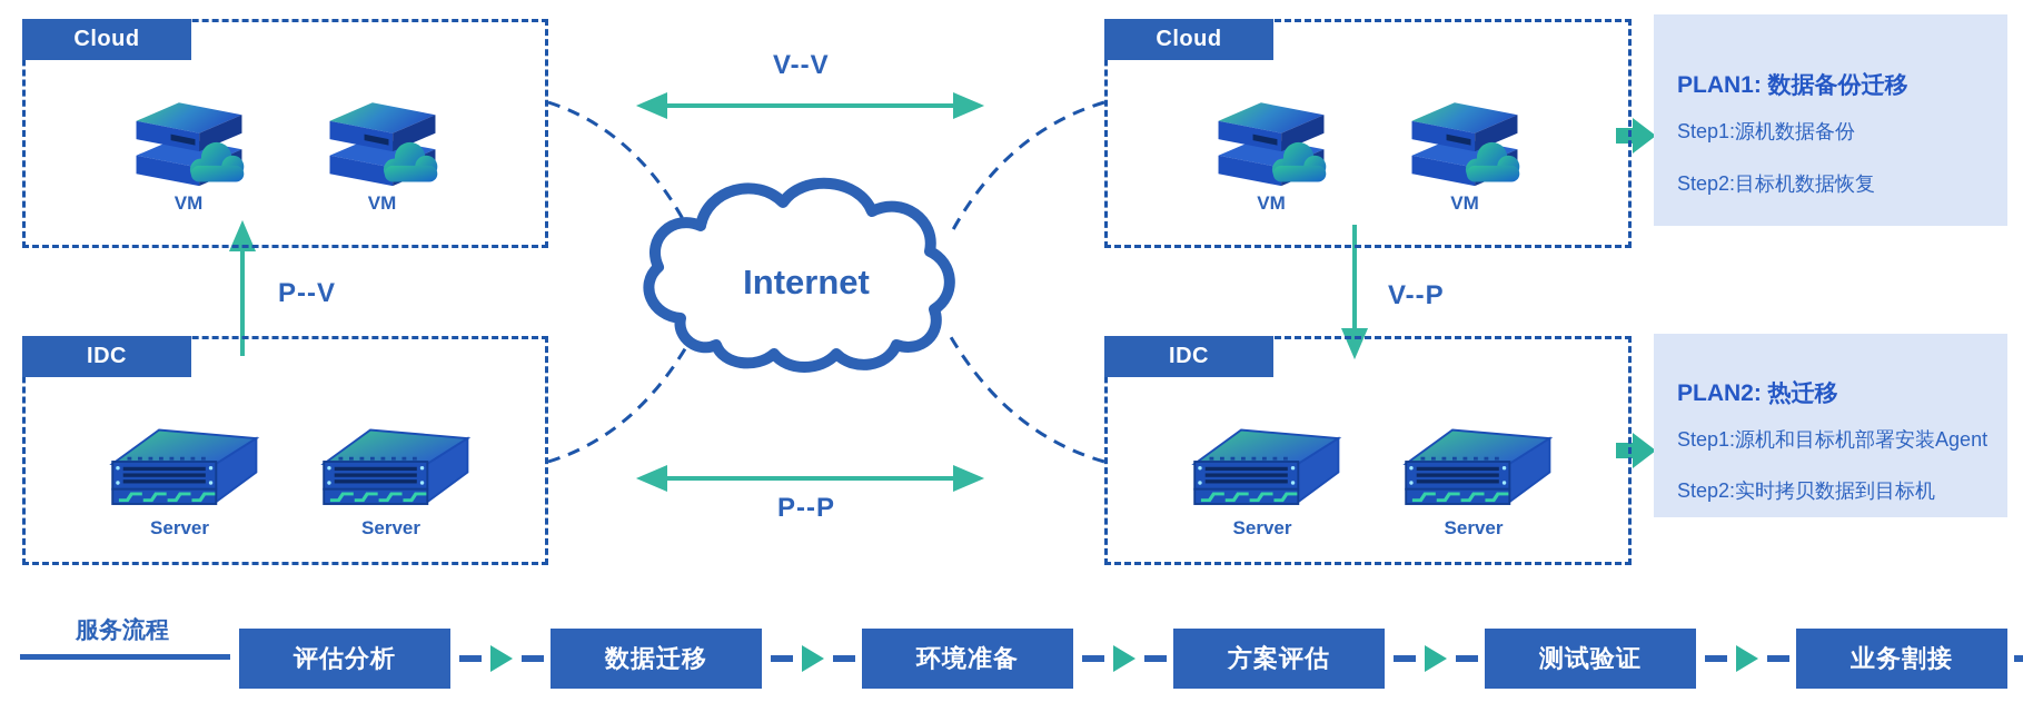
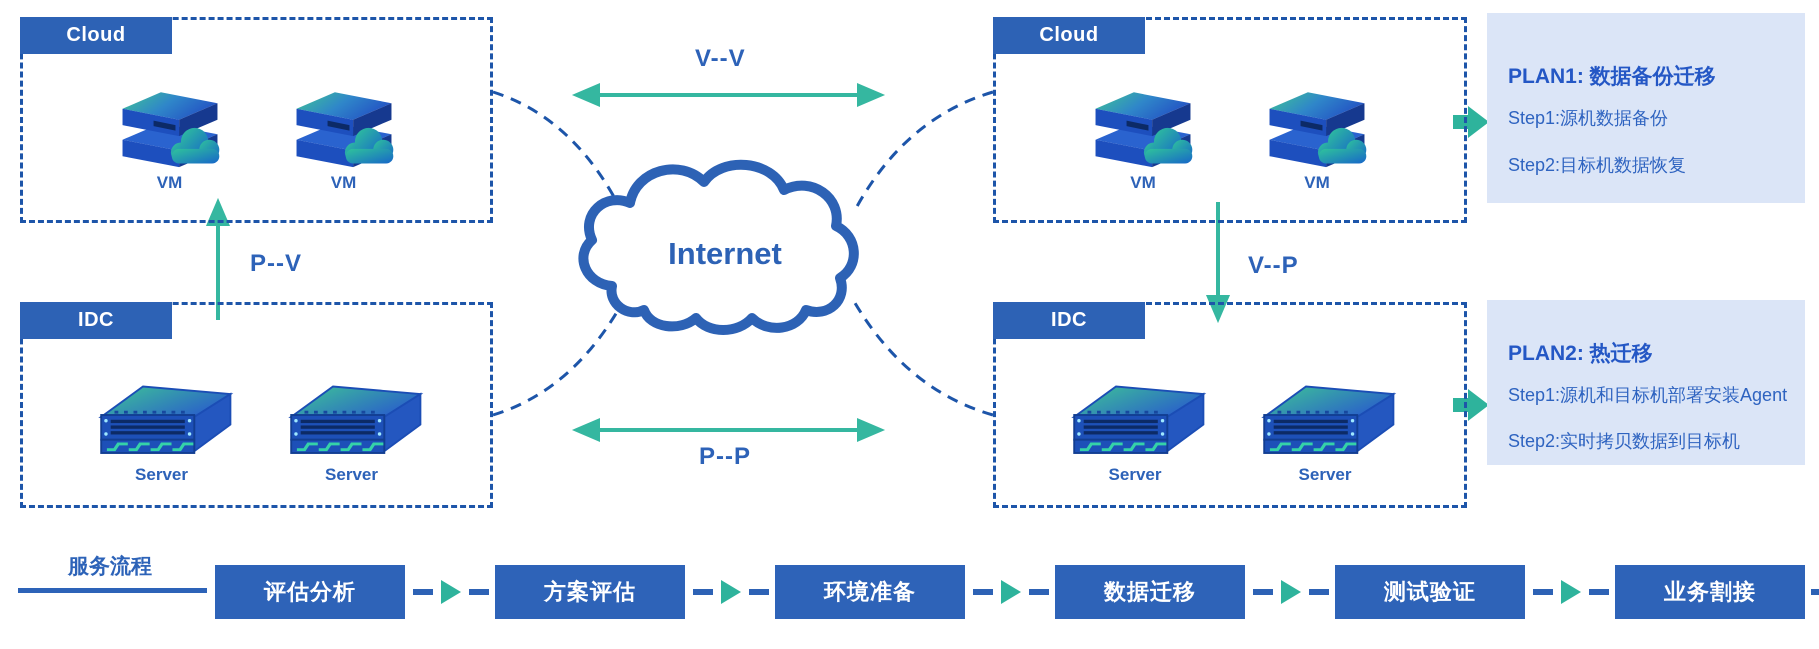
  Internet
  Cloud
  VM
  VM
  IDC
  Server
  Server
  Cloud
  VM
  VM
  IDC
  Server
  Server
  V--V
  P--P
  P--V
  V--P
  PLAN1: 数据备份迁移
  Step1:源机数据备份
  Step2:目标机数据恢复
  PLAN2: 热迁移
  Step1:源机和目标机部署安装Agent
  Step2:实时拷贝数据到目标机
  服务流程
  评估分析
- 数据迁移
+ 方案评估
  环境准备
- 方案评估
+ 数据迁移
  测试验证
  业务割接
